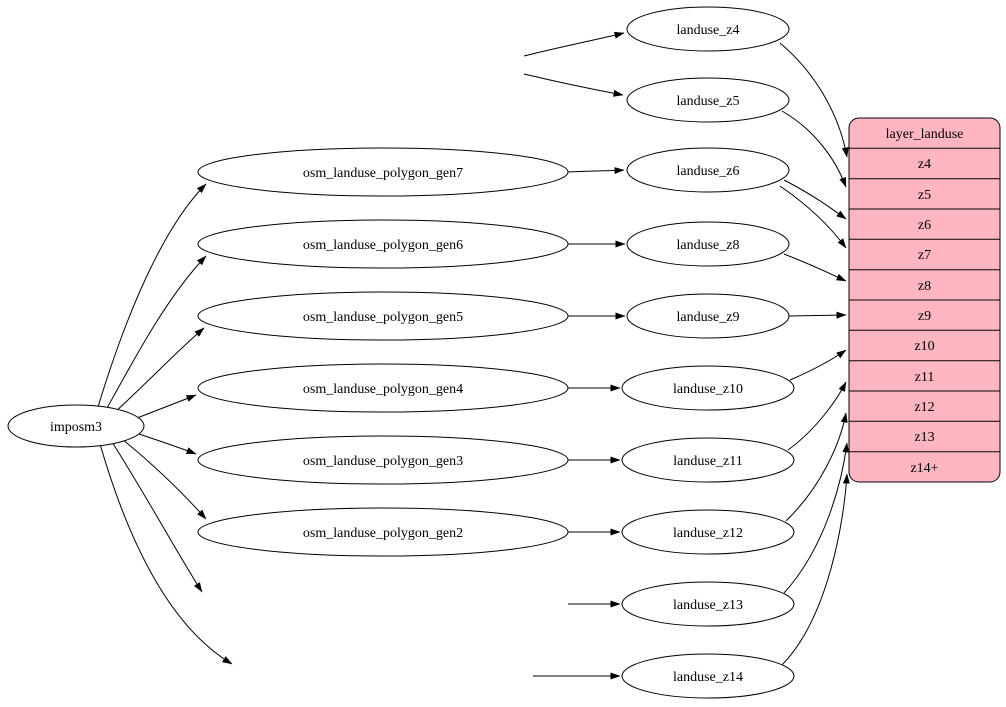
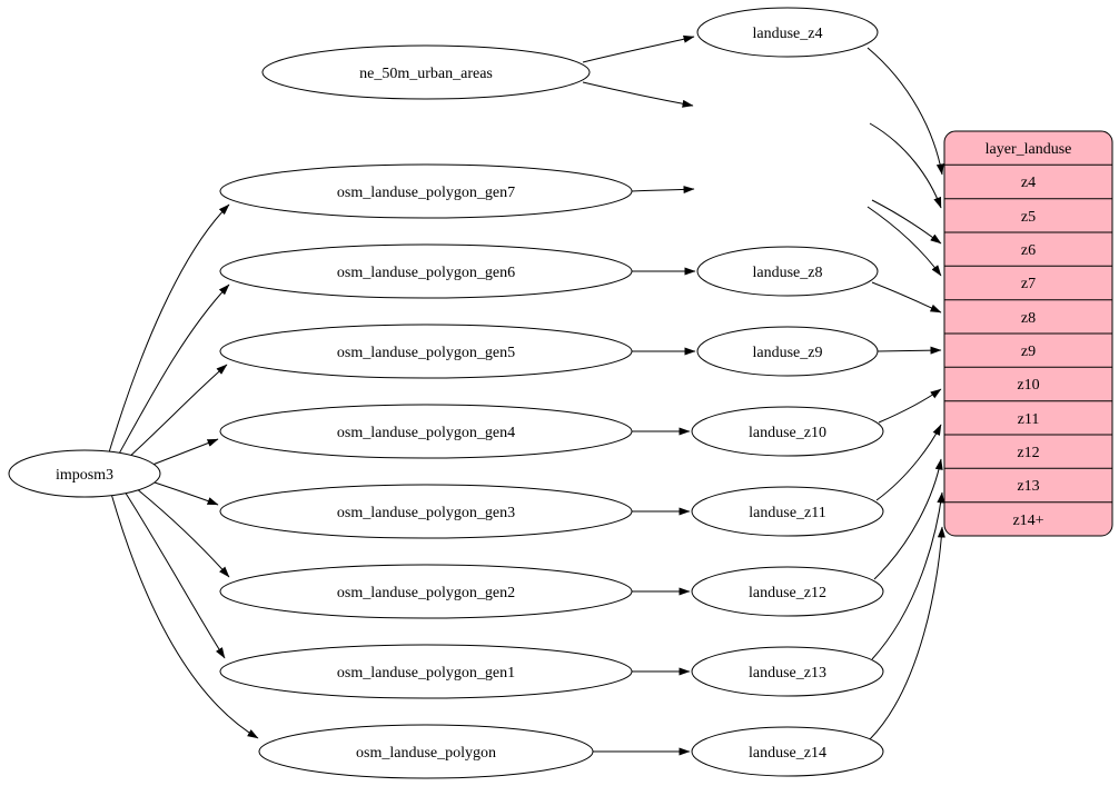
  imposm3
+ ne_50m_urban_areas
  osm_landuse_polygon_gen7
  osm_landuse_polygon_gen6
  osm_landuse_polygon_gen5
  osm_landuse_polygon_gen4
  osm_landuse_polygon_gen3
  osm_landuse_polygon_gen2
+ osm_landuse_polygon_gen1
+ osm_landuse_polygon
  landuse_z4
- landuse_z5
- landuse_z6
  landuse_z8
  landuse_z9
  landuse_z10
  landuse_z11
  landuse_z12
  landuse_z13
  landuse_z14
  layer_landuse
  z4
  z5
  z6
  z7
  z8
  z9
  z10
  z11
  z12
  z13
  z14+
